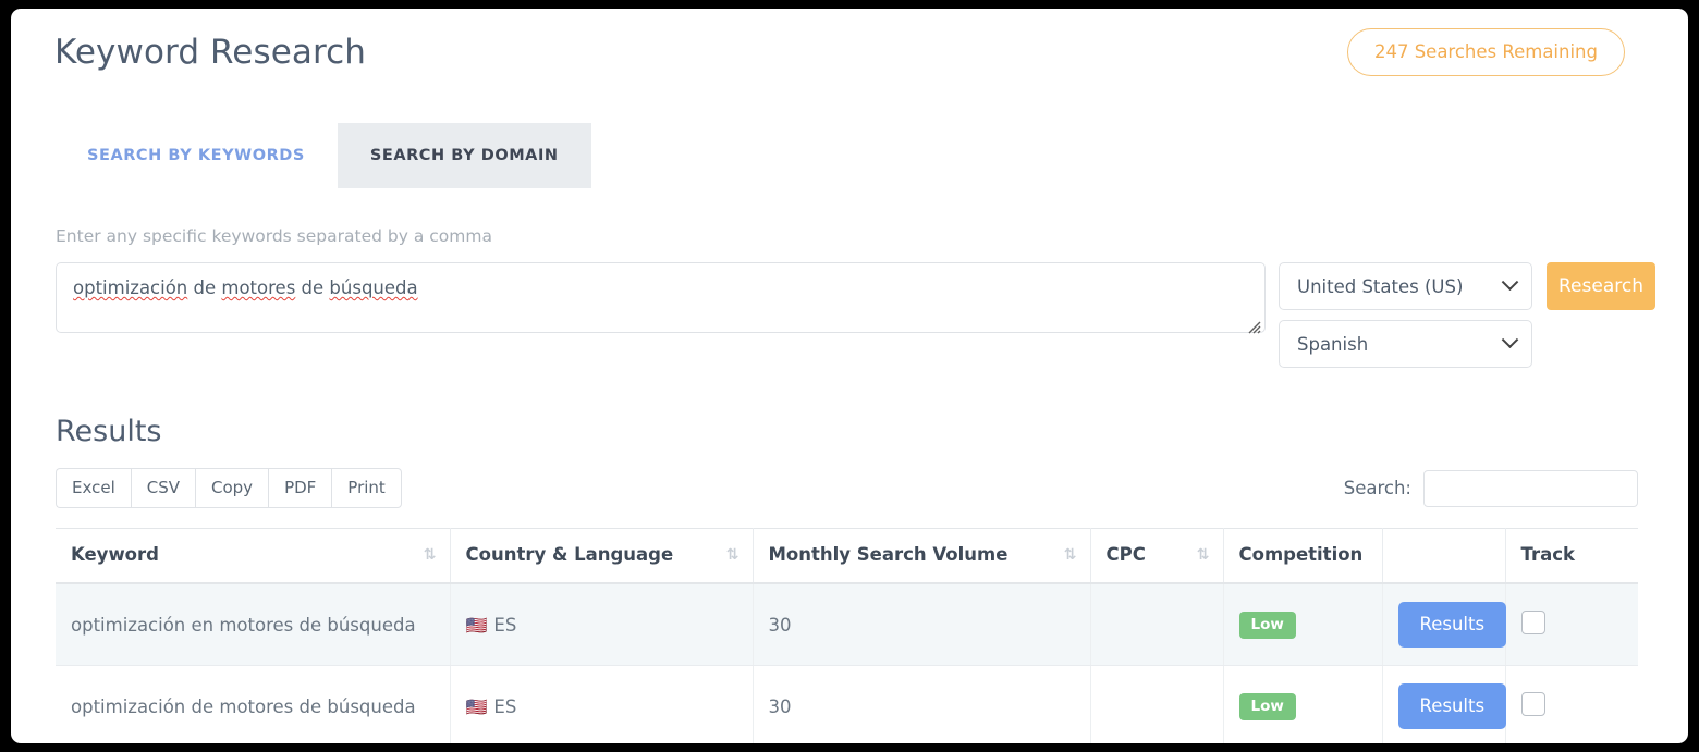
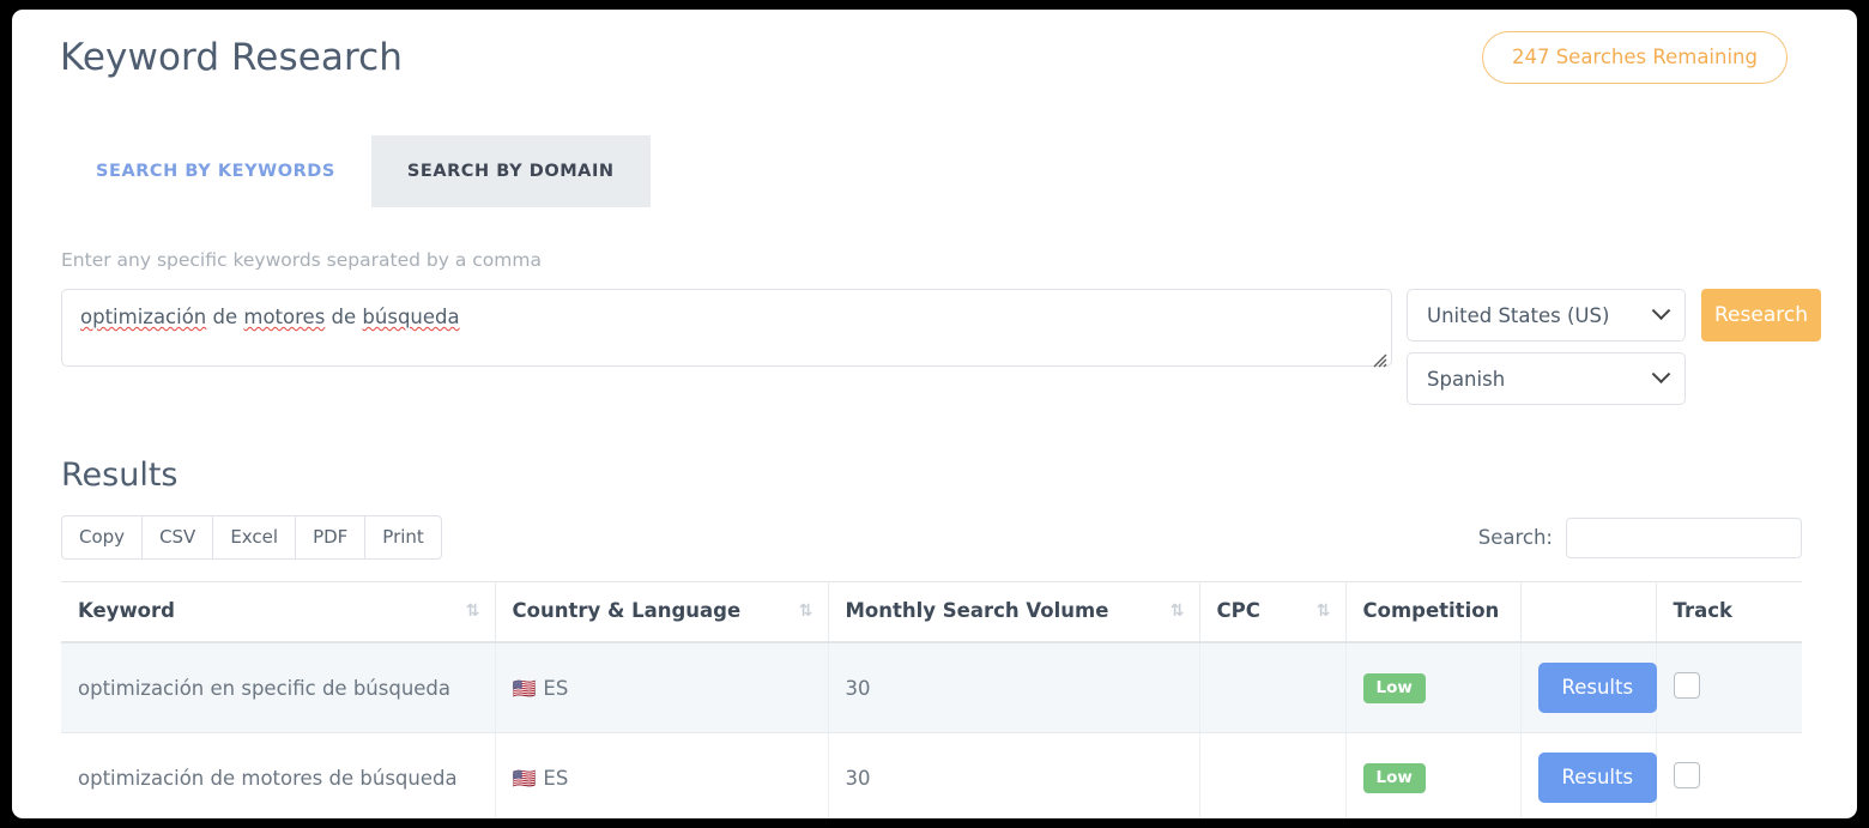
  Keyword Research
  247 Searches Remaining
  SEARCH BY KEYWORDS
  SEARCH BY DOMAIN
  Enter any specific keywords separated by a comma
  optimización de motores de búsqueda
  United States (US)
  Spanish
  Research
  Results
- Excel
+ Copy
  CSV
- Copy
+ Excel
  PDF
  Print
  Search:
  Keyword ⇅	Country & Language ⇅	Monthly Search Volume ⇅	CPC ⇅	Competition		Track
- optimización en motores de búsqueda	🇺🇸 ES	30		Low	Results
+ optimización en specific de búsqueda	🇺🇸 ES	30		Low	Results
  optimización de motores de búsqueda	🇺🇸 ES	30		Low	Results
